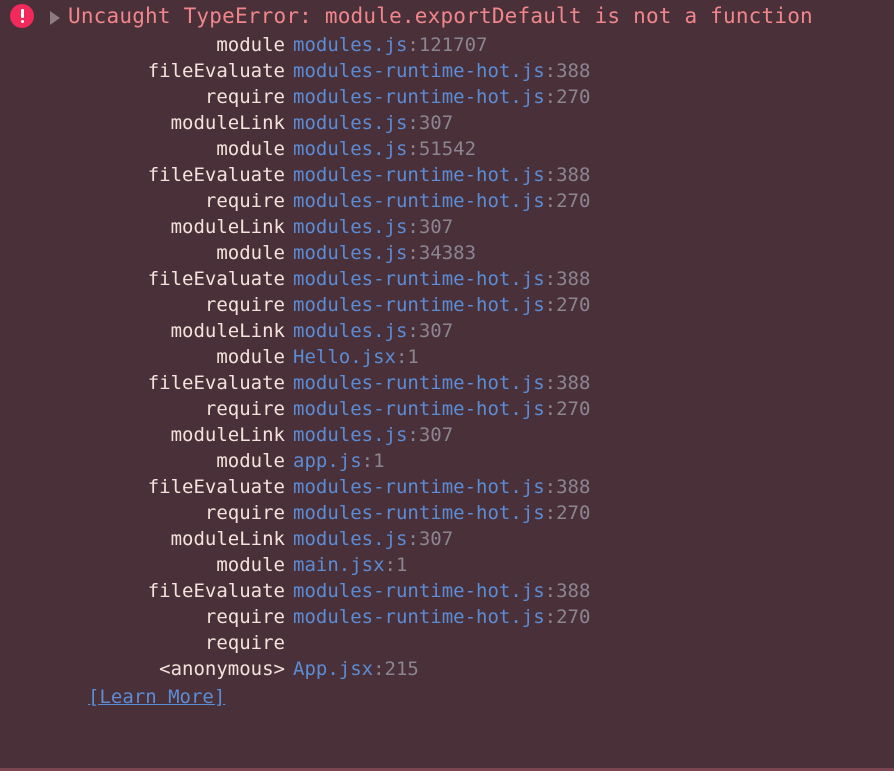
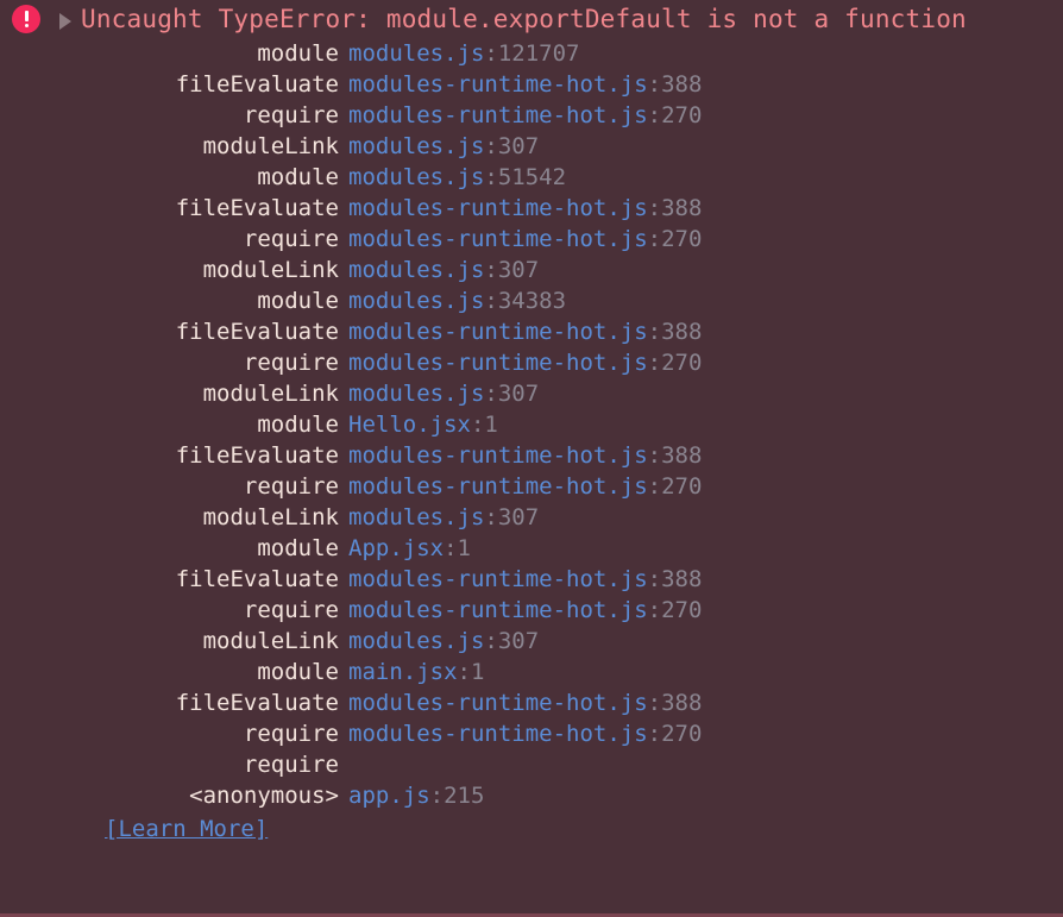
  Uncaught TypeError: module.exportDefault is not a function
  module
  modules.js:121707
  fileEvaluate
  modules-runtime-hot.js:388
  require
  modules-runtime-hot.js:270
  moduleLink
  modules.js:307
  module
  modules.js:51542
  fileEvaluate
  modules-runtime-hot.js:388
  require
  modules-runtime-hot.js:270
  moduleLink
  modules.js:307
  module
  modules.js:34383
  fileEvaluate
  modules-runtime-hot.js:388
  require
  modules-runtime-hot.js:270
  moduleLink
  modules.js:307
  module
  Hello.jsx:1
  fileEvaluate
  modules-runtime-hot.js:388
  require
  modules-runtime-hot.js:270
  moduleLink
  modules.js:307
  module
- app.js:1
+ App.jsx:1
  fileEvaluate
  modules-runtime-hot.js:388
  require
  modules-runtime-hot.js:270
  moduleLink
  modules.js:307
  module
  main.jsx:1
  fileEvaluate
  modules-runtime-hot.js:388
  require
  modules-runtime-hot.js:270
  require
  <anonymous>
- App.jsx:215
+ app.js:215
  [Learn More]
